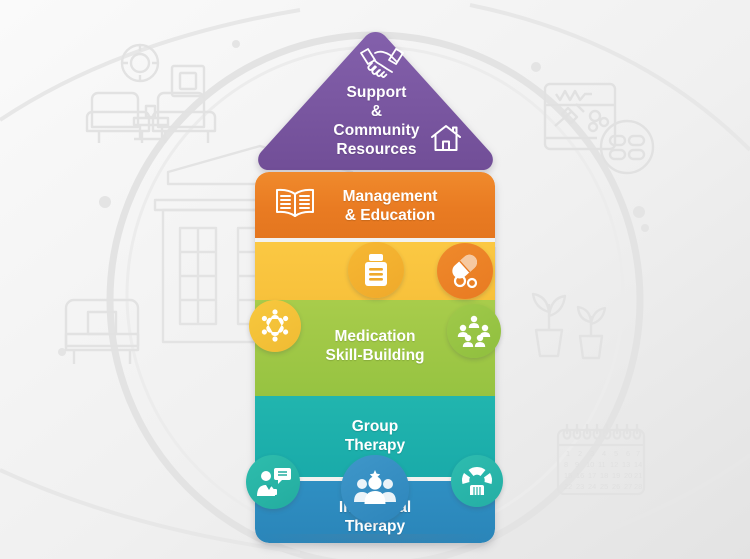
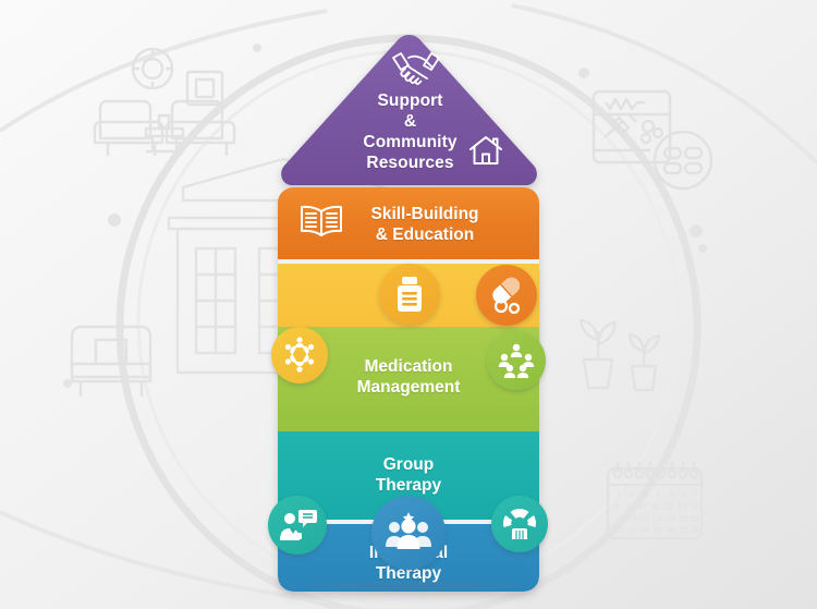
  Support
  &
  Community
  Resources
- Management
+ Skill-Building
  & Education
  Medication
- Skill-Building
+ Management
  Group
  Therapy
  Therapy
